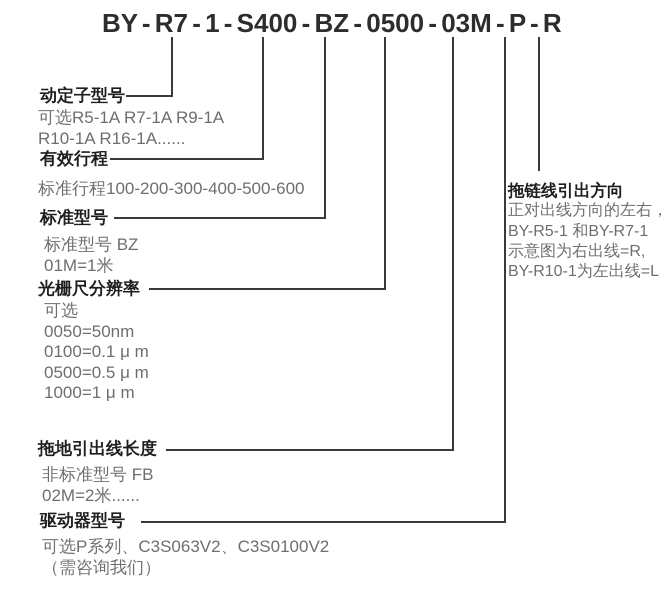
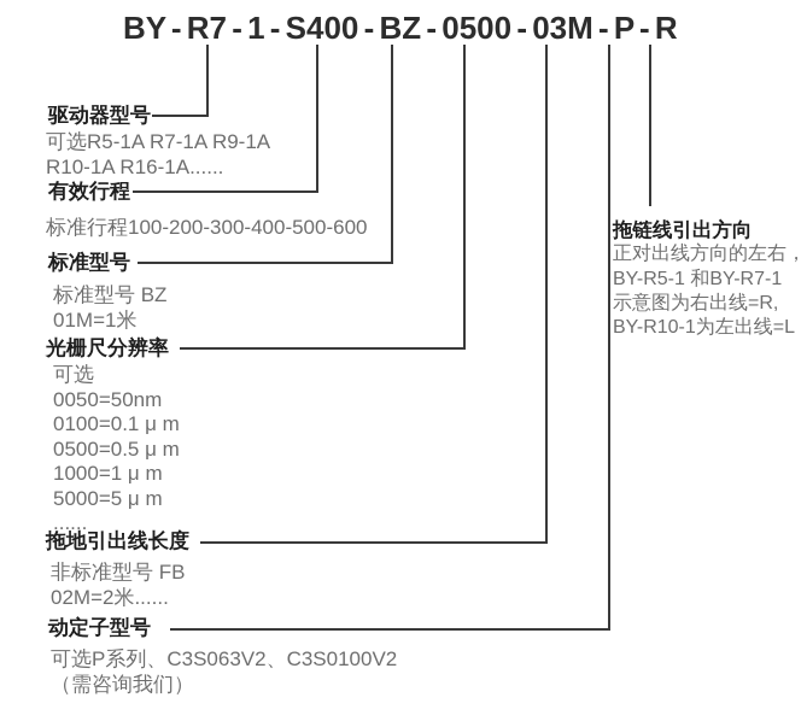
  BY - R7 - 1 - S400 - BZ - 0500 - 03M - P - R
- 动定子型号
+ 驱动器型号
  可选R5-1A R7-1A R9-1A
  R10-1A R16-1A......
  有效行程
  标准行程100-200-300-400-500-600
  标准型号
  标准型号 BZ
  01M=1米
  光栅尺分辨率
  可选
  0050=50nm
  0100=0.1 μ m
  0500=0.5 μ m
  1000=1 μ m
+ 5000=5 μ m
+ ......
  拖地引出线长度
  非标准型号 FB
  02M=2米......
- 驱动器型号
+ 动定子型号
  可选P系列、C3S063V2、C3S0100V2
  （需咨询我们）
  拖链线引出方向
  正对出线方向的左右，
  BY-R5-1 和BY-R7-1
  示意图为右出线=R,
  BY-R10-1为左出线=L
